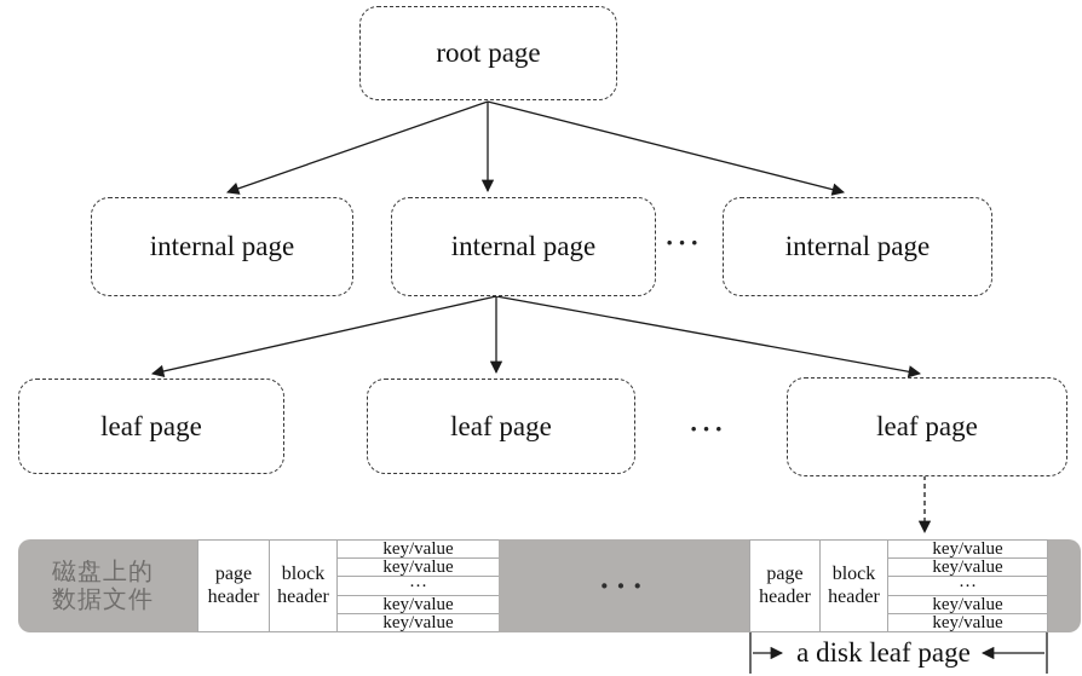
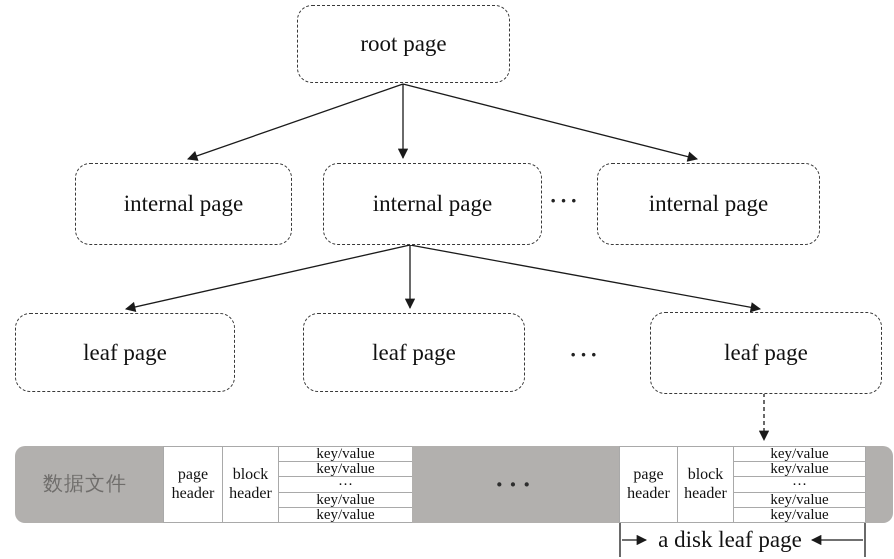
  root page
  internal page
  internal page
  ···
  internal page
  leaf page
  leaf page
  ···
  leaf page
- 磁盘上的
  数据文件
  page header
  block header
  key/value
  key/value
  ···
  key/value
  key/value
  ···
  page header
  block header
  key/value
  key/value
  ···
  key/value
  key/value
  a disk leaf page
